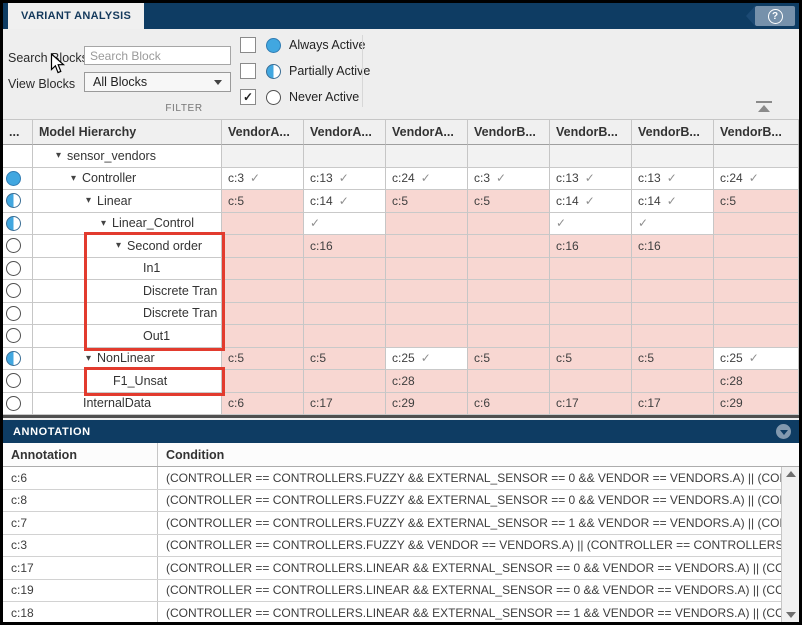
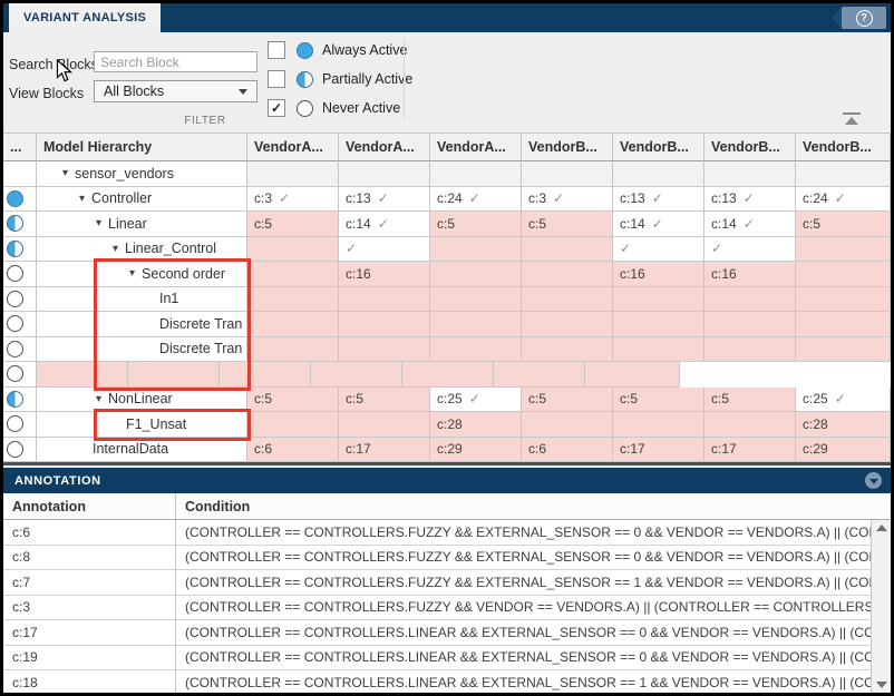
  VARIANT ANALYSIS
  ?
  Searchlock
  Search Block
  View Blocks
  All Blocks
  Always Activ
  Partially Active
  ✓
  Never Active
  FILTER
  ...
  Model Hierarchy
  VendorA...
  VendorA...
  VendorA...
  VendorB...
  VendorB...
  VendorB...
  VendorB...
  ▾
  sensor_vendors
  ▾
  Controller
  c:3
  ✓
  c:13
  ✓
  c:24
  ✓
  c:3
  ✓
  c:13
  ✓
  c:13
  ✓
  c:24
  ✓
  ▾
  Linear
  c:5
  c:14
  ✓
  c:5
  c:5
  c:14
  ✓
  c:14
  ✓
  c:5
  ▾
  Linear_Control
  ✓
  ✓
  ✓
  ▾
  Second order
  c:16
  c:16
  c:16
  In1
  Discrete Tran
  Discrete Tran
- Out1
  ▾
  NonLinear
  c:5
  c:5
  c:25
  ✓
  c:5
  c:5
  c:5
  c:25
  ✓
  F1_Unsat
  c:28
  c:28
  InternalData
  c:6
  c:17
  c:29
  c:6
  c:17
  c:17
  c:29
  ANNOTATION
  Annotation
  Condition
  c:6
  (CONTROLLER == CONTROLLERS.FUZZY && EXTERNAL_SENSOR == 0 && VENDOR == VENDORS.A) || (CO
  c:8
  (CONTROLLER == CONTROLLERS.FUZZY && EXTERNAL_SENSOR == 0 && VENDOR == VENDORS.A) || (CO
  c:7
  (CONTROLLER == CONTROLLERS.FUZZY && EXTERNAL_SENSOR == 1 && VENDOR == VENDORS.A) || (CO
  c:3
  (CONTROLLER == CONTROLLERS.FUZZY && VENDOR == VENDORS.A) || (CONTROLLER == CONTROLLERS
  c:17
  (CONTROLLER == CONTROLLERS.LINEAR && EXTERNAL_SENSOR == 0 && VENDOR == VENDORS.A) || (CO
  c:19
  (CONTROLLER == CONTROLLERS.LINEAR && EXTERNAL_SENSOR == 0 && VENDOR == VENDORS.A) || (CO
  c:18
  (CONTROLLER == CONTROLLERS.LINEAR && EXTERNAL_SENSOR == 1 && VENDOR == VENDORS.A) || (CO
